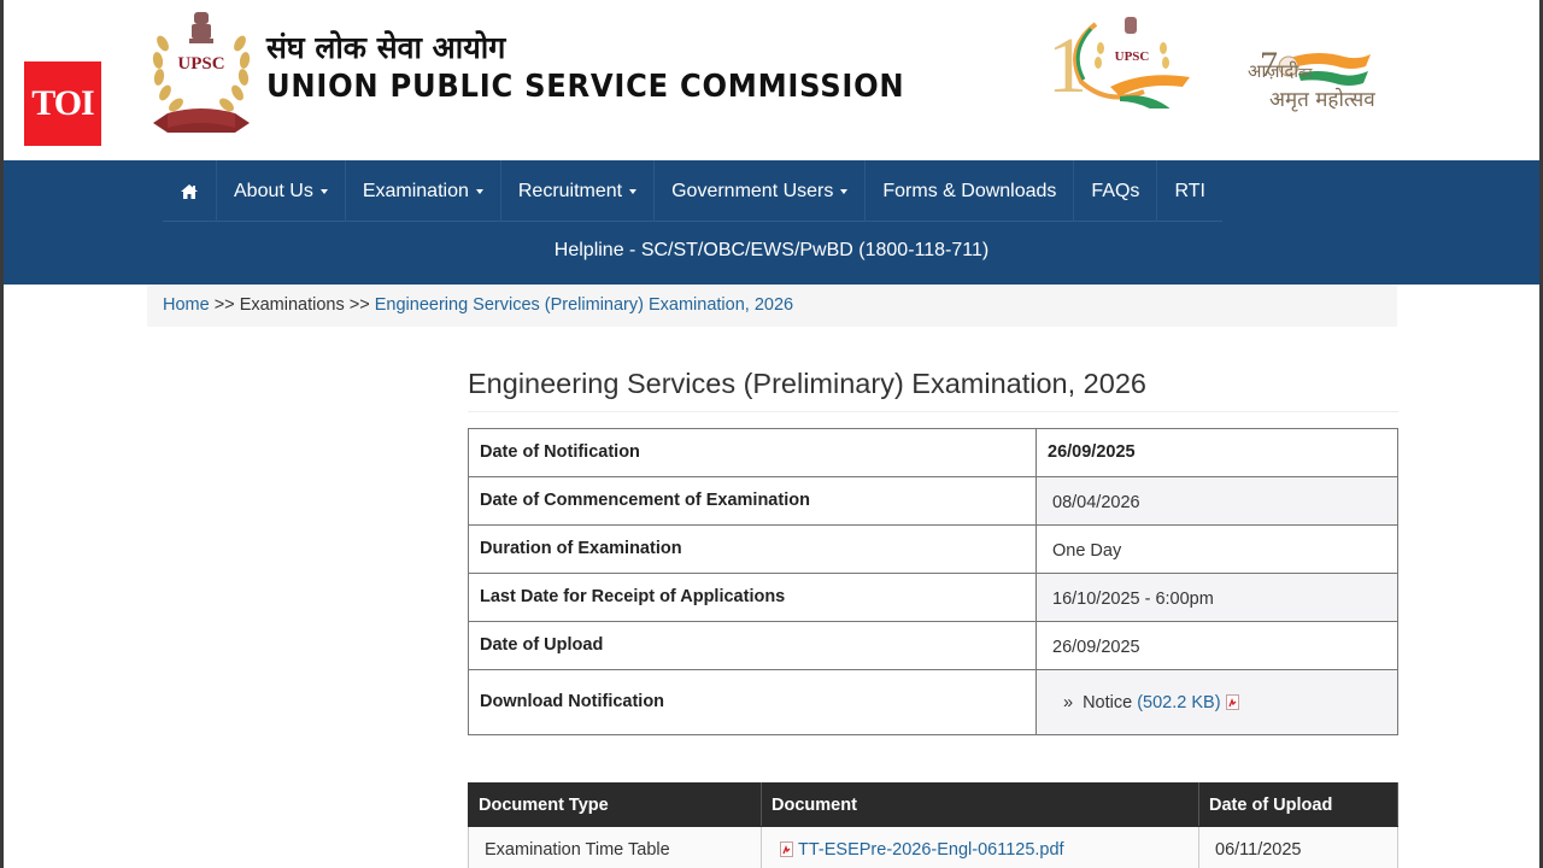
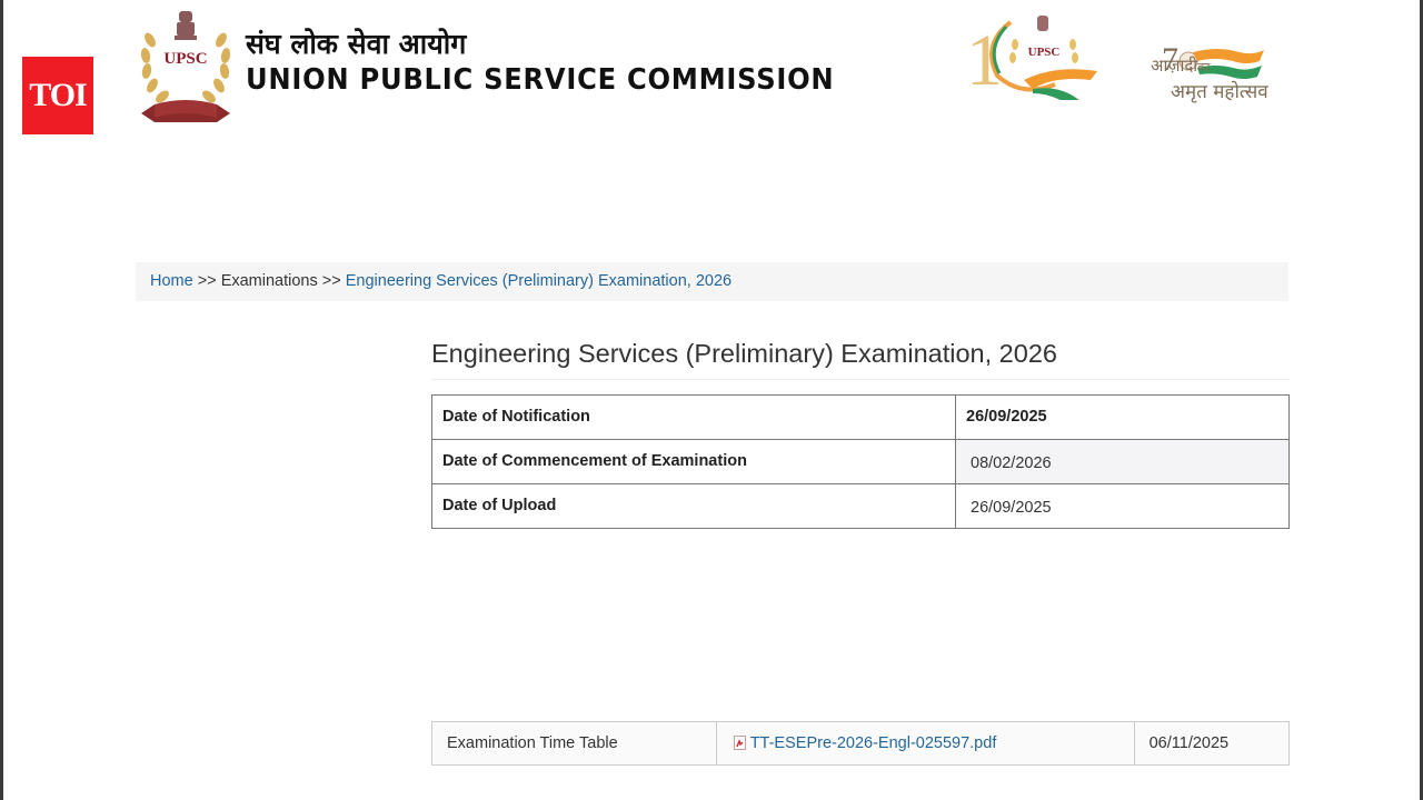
  TOI
  UPSC
  संघ लोक सेवा आयोग
  UNION PUBLIC SERVICE COMMISSION
  1
  UPSC
  7
  आज़ादीका
  अमृत महोत्सव
- About Us
- Examination
- Recruitment
- Government Users
- Forms & Downloads
- FAQs
- RTI
- Helpline - SC/ST/OBC/EWS/PwBD (1800-118-711)
  Home >> Examinations >> Engineering Services (Preliminary) Examination, 2026
  Engineering Services (Preliminary) Examination, 2026
  Date of Notification	26/09/2025
- Date of Commencement of Examination	08/04/2026
+ Date of Commencement of Examination	08/02/2026
- Duration of Examination	One Day
- Last Date for Receipt of Applications	16/10/2025 - 6:00pm
  Date of Upload	26/09/2025
- Download Notification	» Notice (502.2 KB)
- Document Type	Document	Date of Upload
- Examination Time Table	TT-ESEPre-2026-Engl-061125.pdf	06/11/2025
+ Examination Time Table	TT-ESEPre-2026-Engl-025597.pdf	06/11/2025
